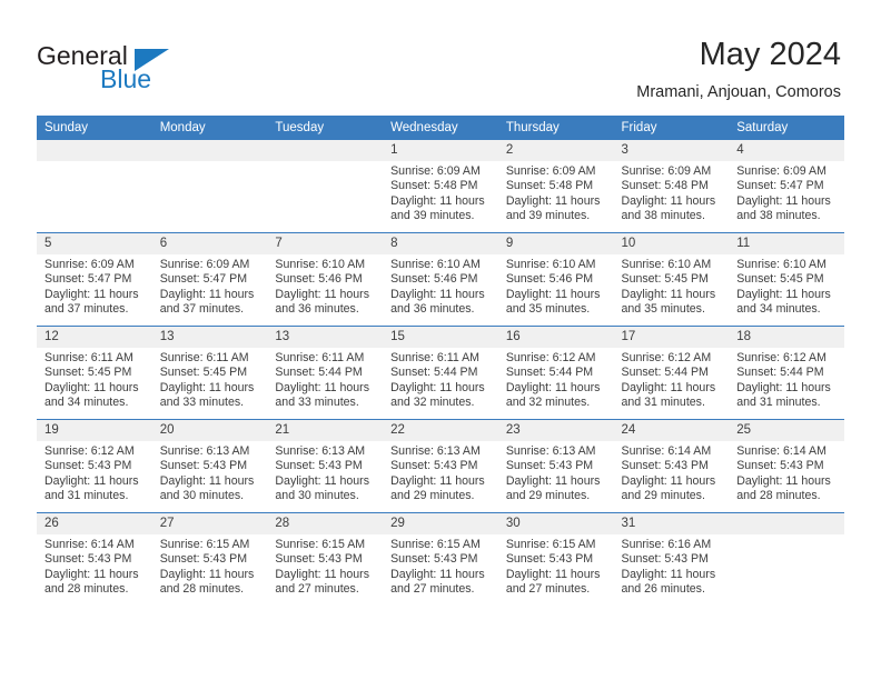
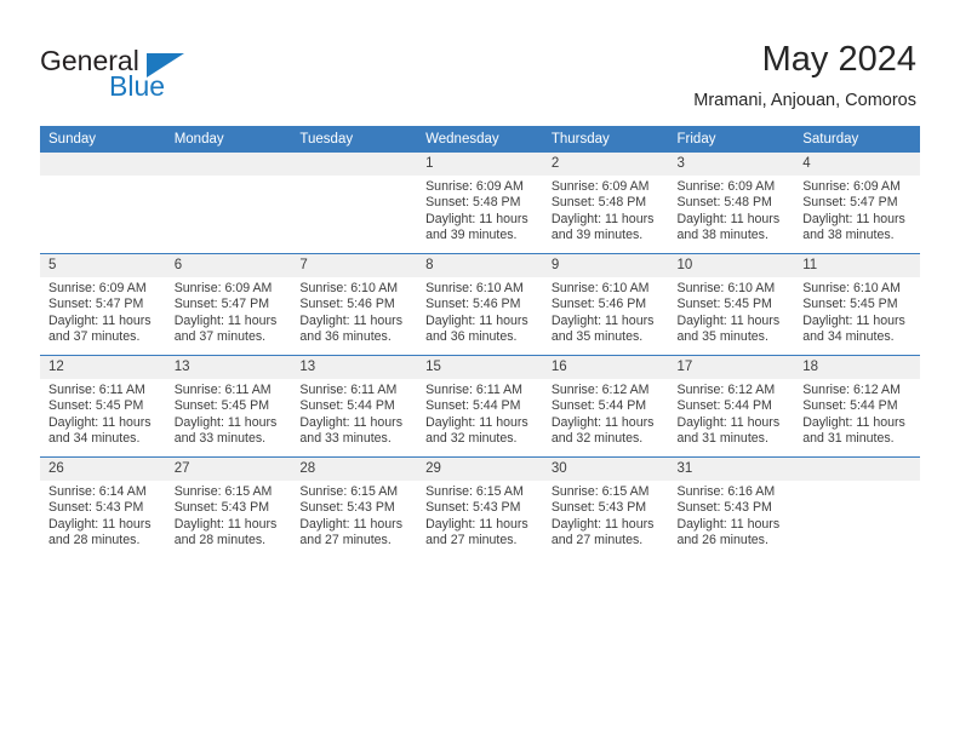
  General
  Blue
  May 2024
  Mramani, Anjouan, Comoros
  Sunday	Monday	Tuesday	Wednesday	Thursday	Friday	Saturday
  			1Sunrise: 6:09 AMSunset: 5:48 PMDaylight: 11 hoursand 39 minutes.	2Sunrise: 6:09 AMSunset: 5:48 PMDaylight: 11 hoursand 39 minutes.	3Sunrise: 6:09 AMSunset: 5:48 PMDaylight: 11 hoursand 38 minutes.	4Sunrise: 6:09 AMSunset: 5:47 PMDaylight: 11 hoursand 38 minutes.
  5Sunrise: 6:09 AMSunset: 5:47 PMDaylight: 11 hoursand 37 minutes.	6Sunrise: 6:09 AMSunset: 5:47 PMDaylight: 11 hoursand 37 minutes.	7Sunrise: 6:10 AMSunset: 5:46 PMDaylight: 11 hoursand 36 minutes.	8Sunrise: 6:10 AMSunset: 5:46 PMDaylight: 11 hoursand 36 minutes.	9Sunrise: 6:10 AMSunset: 5:46 PMDaylight: 11 hoursand 35 minutes.	10Sunrise: 6:10 AMSunset: 5:45 PMDaylight: 11 hoursand 35 minutes.	11Sunrise: 6:10 AMSunset: 5:45 PMDaylight: 11 hoursand 34 minutes.
  12Sunrise: 6:11 AMSunset: 5:45 PMDaylight: 11 hoursand 34 minutes.	13Sunrise: 6:11 AMSunset: 5:45 PMDaylight: 11 hoursand 33 minutes.	13Sunrise: 6:11 AMSunset: 5:44 PMDaylight: 11 hoursand 33 minutes.	15Sunrise: 6:11 AMSunset: 5:44 PMDaylight: 11 hoursand 32 minutes.	16Sunrise: 6:12 AMSunset: 5:44 PMDaylight: 11 hoursand 32 minutes.	17Sunrise: 6:12 AMSunset: 5:44 PMDaylight: 11 hoursand 31 minutes.	18Sunrise: 6:12 AMSunset: 5:44 PMDaylight: 11 hoursand 31 minutes.
- 19Sunrise: 6:12 AMSunset: 5:43 PMDaylight: 11 hoursand 31 minutes.	20Sunrise: 6:13 AMSunset: 5:43 PMDaylight: 11 hoursand 30 minutes.	21Sunrise: 6:13 AMSunset: 5:43 PMDaylight: 11 hoursand 30 minutes.	22Sunrise: 6:13 AMSunset: 5:43 PMDaylight: 11 hoursand 29 minutes.	23Sunrise: 6:13 AMSunset: 5:43 PMDaylight: 11 hoursand 29 minutes.	24Sunrise: 6:14 AMSunset: 5:43 PMDaylight: 11 hoursand 29 minutes.	25Sunrise: 6:14 AMSunset: 5:43 PMDaylight: 11 hoursand 28 minutes.
  26Sunrise: 6:14 AMSunset: 5:43 PMDaylight: 11 hoursand 28 minutes.	27Sunrise: 6:15 AMSunset: 5:43 PMDaylight: 11 hoursand 28 minutes.	28Sunrise: 6:15 AMSunset: 5:43 PMDaylight: 11 hoursand 27 minutes.	29Sunrise: 6:15 AMSunset: 5:43 PMDaylight: 11 hoursand 27 minutes.	30Sunrise: 6:15 AMSunset: 5:43 PMDaylight: 11 hoursand 27 minutes.	31Sunrise: 6:16 AMSunset: 5:43 PMDaylight: 11 hoursand 26 minutes.
